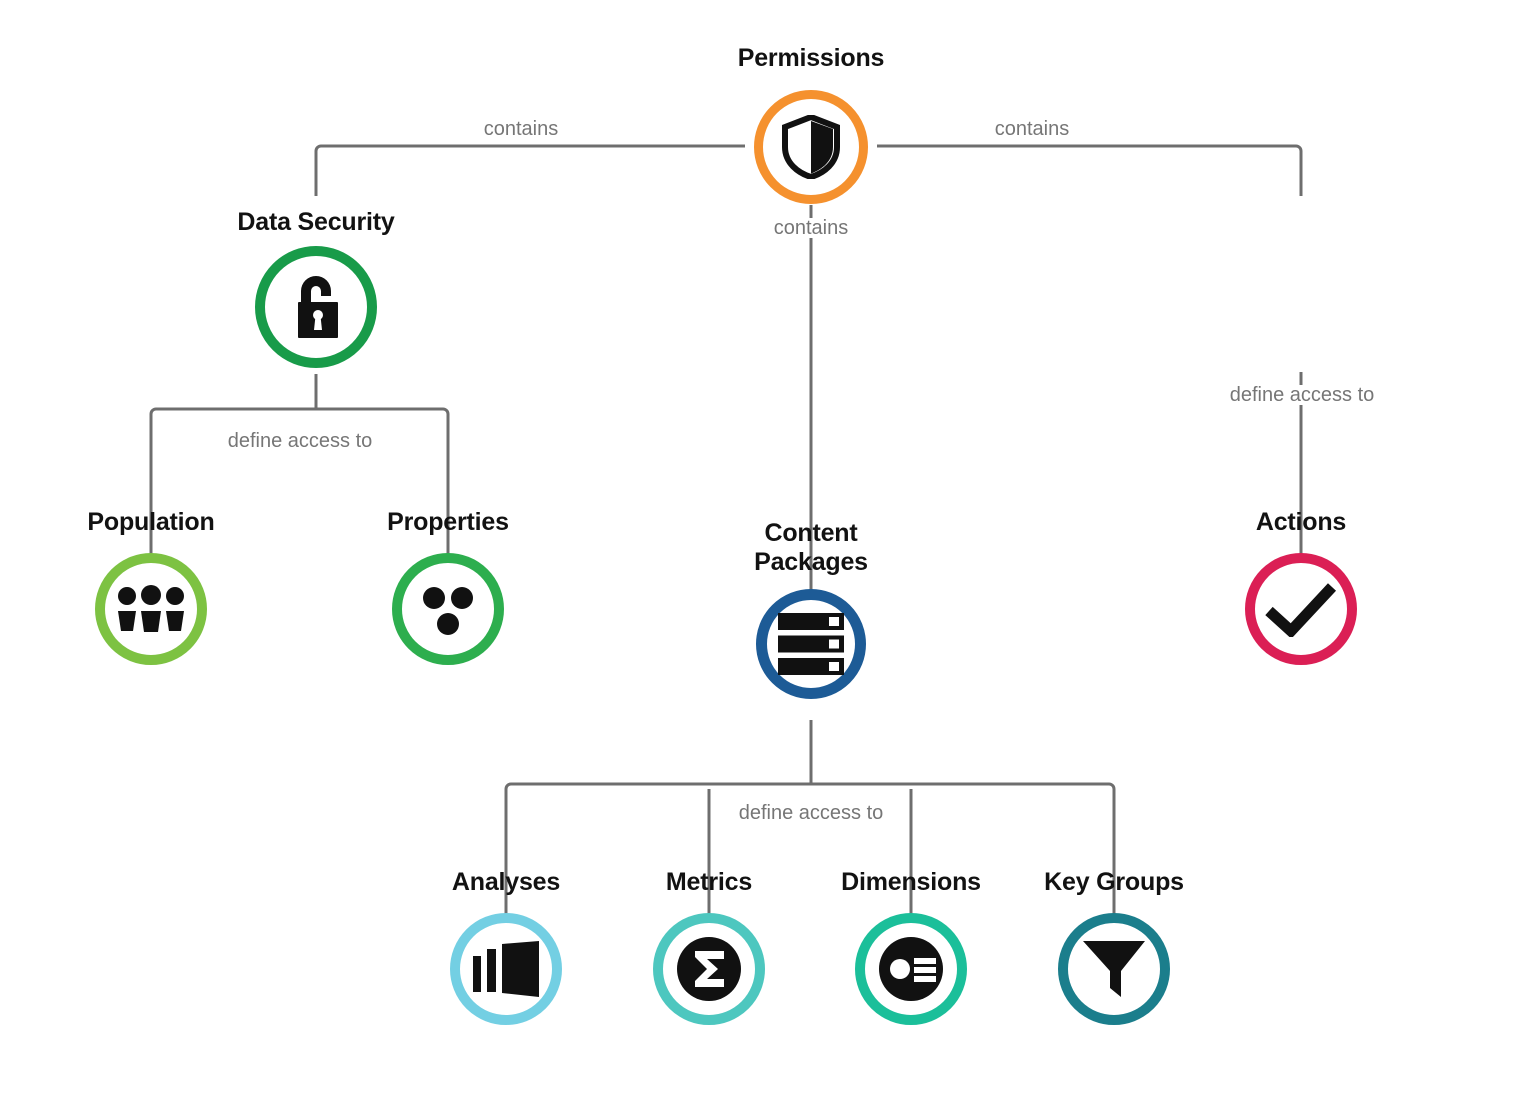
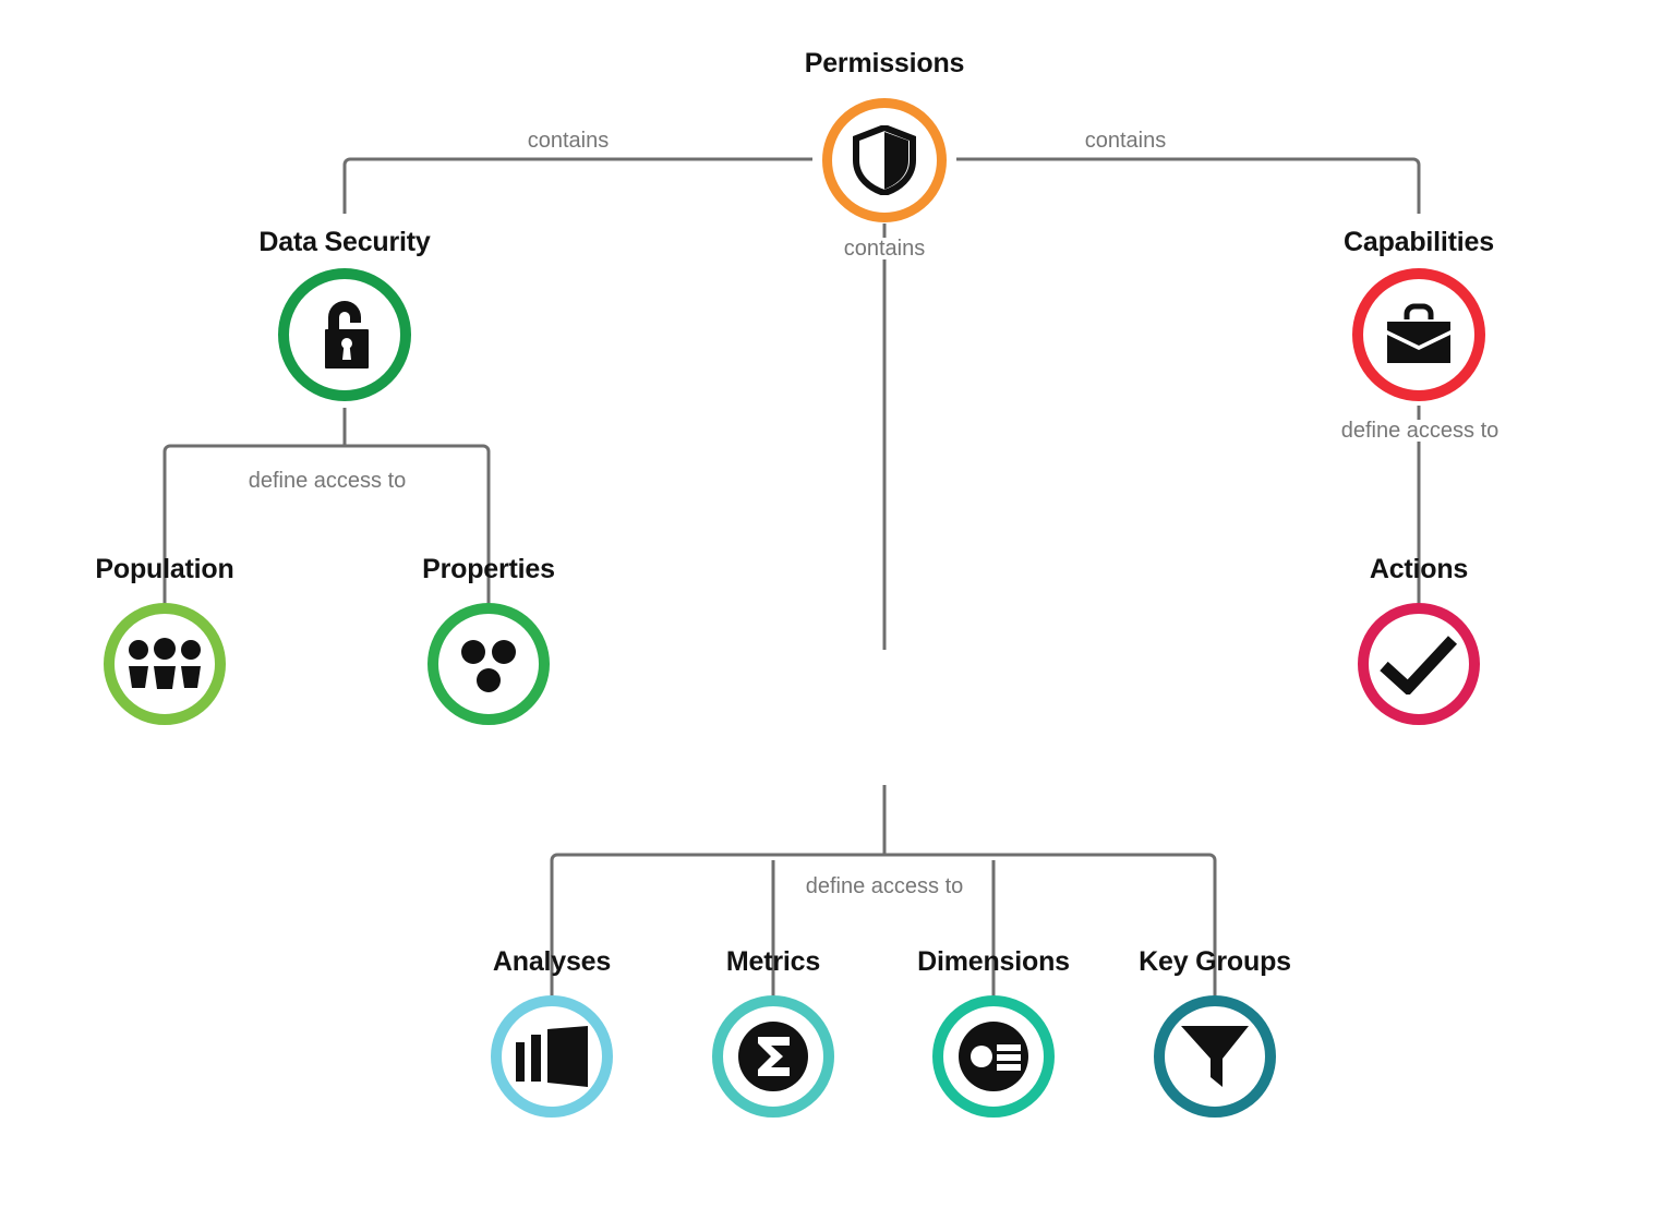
  contains
  contains
  contains
  define access to
  define access to
  define access to
  Permissions
  Data Security
+ Capabilities
  Population
  Properties
- Content
- Packages
  Actions
  Analyses
  Metrics
  Dimensions
  Key Groups
